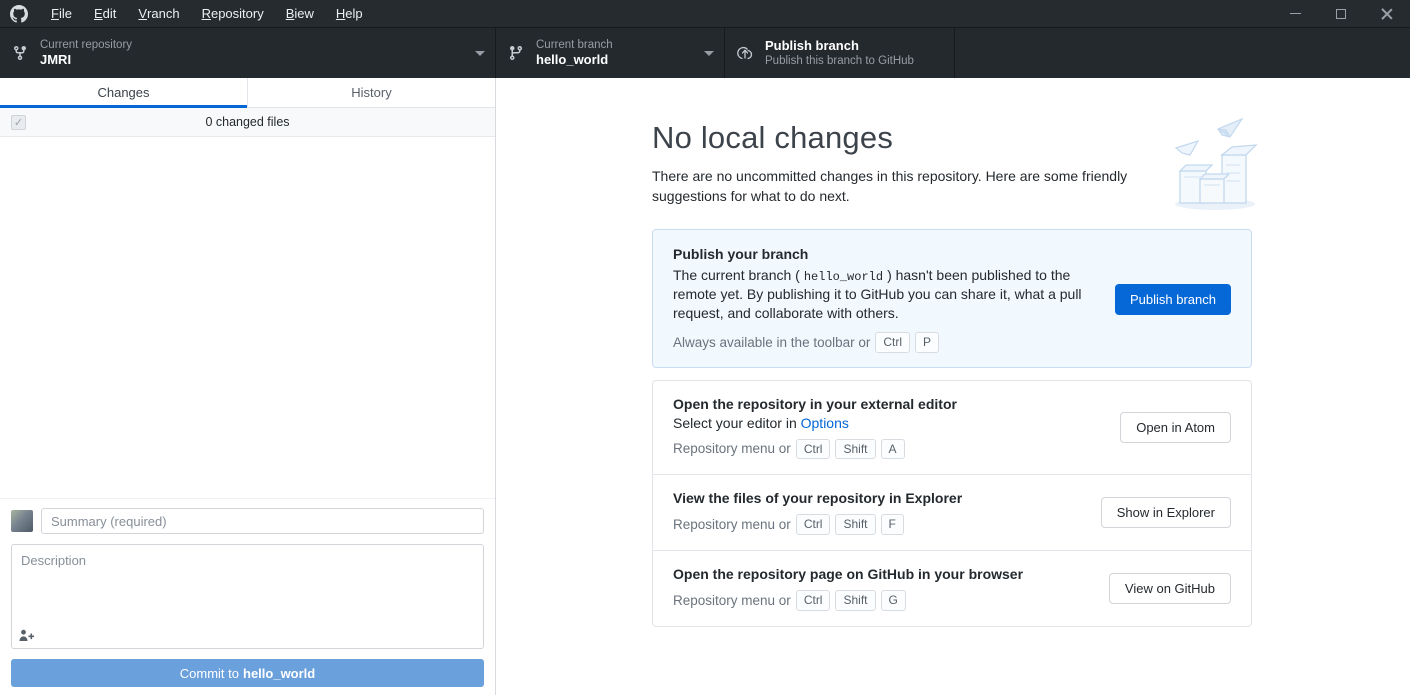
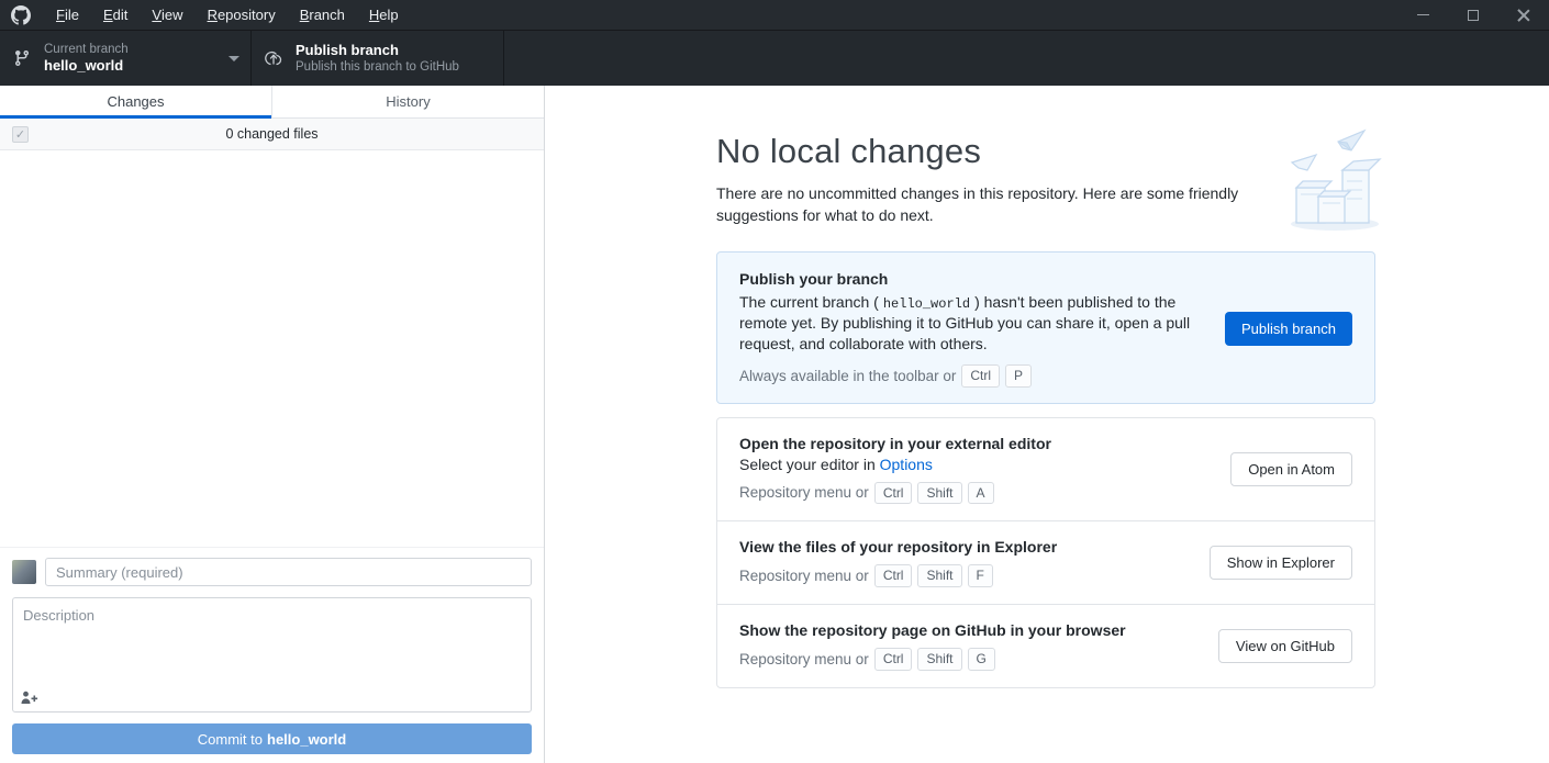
  F
  ile
  E
  dit
  V
- ranch
+ iew
  R
  epository
  B
- iew
+ ranch
  H
  elp
- Current repository
- JMRI
  Current branch
  hello_world
  Publish branch
  Publish this branch to GitHub
  Changes
  History
  ✓
  0 changed files
  Summary (required)
  Description
  Commit to
  hello_world
  No local changes
  There are no uncommitted changes in this repository. Here are some friendly suggestions for what to do next.
  Publish your branch
- The current branch ( hello_world ) hasn't been published to the remote yet. By publishing it to GitHub you can share it, what a pull request, and collaborate with others.
+ The current branch ( hello_world ) hasn't been published to the remote yet. By publishing it to GitHub you can share it, open a pull request, and collaborate with others.
  Always available in the toolbar or
  Ctrl
  P
  Publish branch
  Open the repository in your external editor
  Select your editor in Options
  Repository menu or
  Ctrl
  Shift
  A
  Open in Atom
  View the files of your repository in Explorer
  Repository menu or
  Ctrl
  Shift
  F
  Show in Explorer
- Open the repository page on GitHub in your browser
+ Show the repository page on GitHub in your browser
  Repository menu or
  Ctrl
  Shift
  G
  View on GitHub
